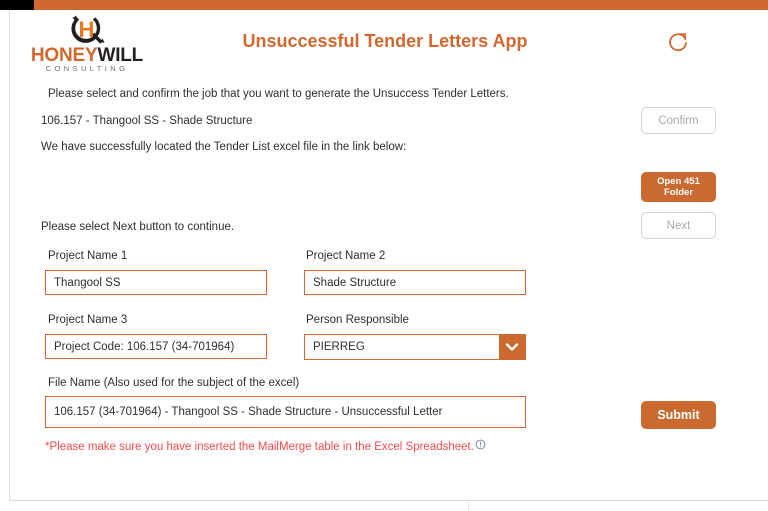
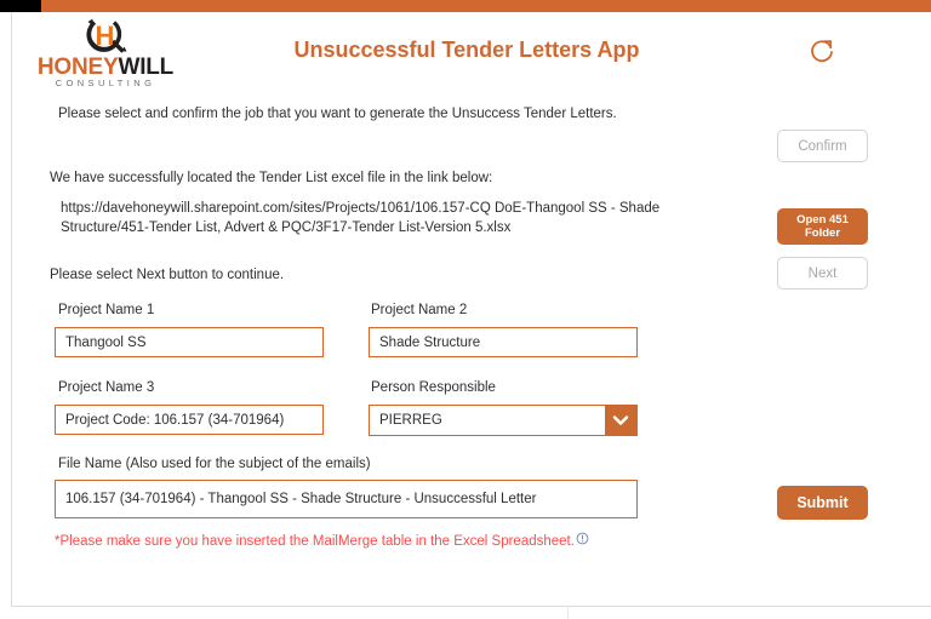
  H
  HONEYWILL
  CONSULTING
  Unsuccessful Tender Letters App
  Please select and confirm the job that you want to generate the Unsuccess Tender Letters.
- 106.157 - Thangool SS - Shade Structure
  We have successfully located the Tender List excel file in the link below:
+ https://davehoneywill.sharepoint.com/sites/Projects/1061/106.157-CQ DoE-Thangool SS - Shade Structure/451-Tender List, Advert & PQC/3F17-Tender List-Version 5.xlsx
  Please select Next button to continue.
  Confirm
  Open 451
  Folder
  Next
  Submit
  Project Name 1
  Thangool SS
  Project Name 2
  Shade Structure
  Project Name 3
  Project Code: 106.157 (34-701964)
  Person Responsible
  PIERREG
- File Name (Also used for the subject of the excel)
+ File Name (Also used for the subject of the emails)
  106.157 (34-701964) - Thangool SS - Shade Structure - Unsuccessful Letter
  *Please make sure you have inserted the MailMerge table in the Excel Spreadsheet.
